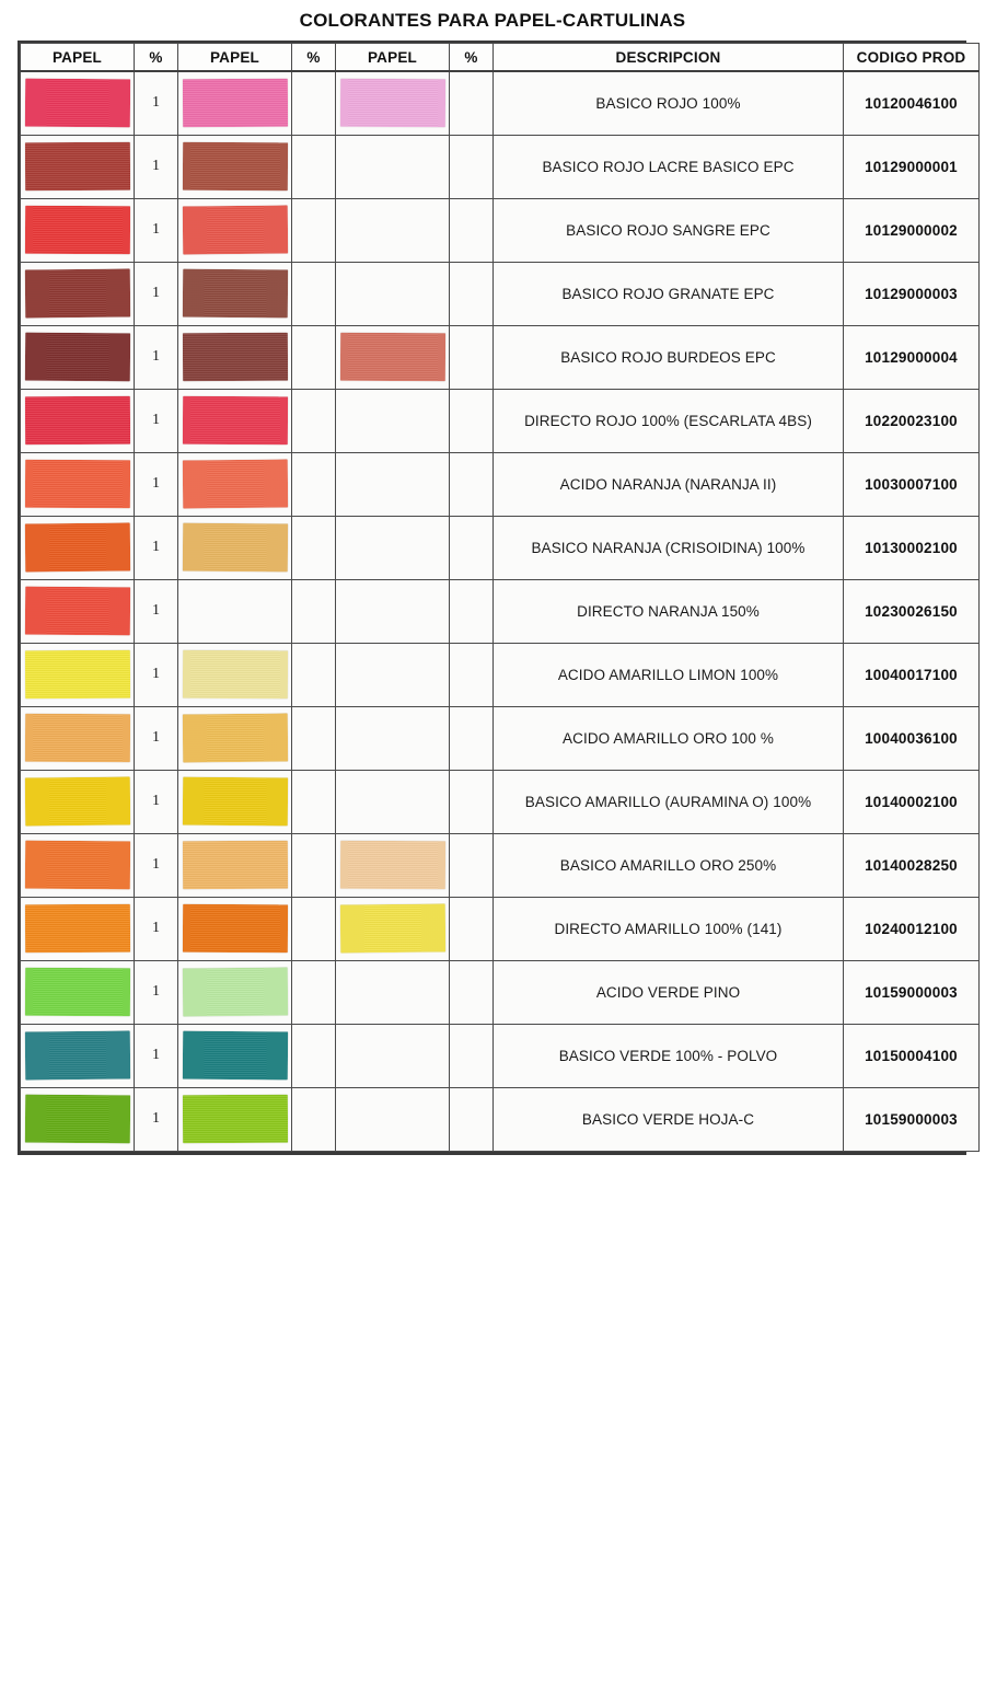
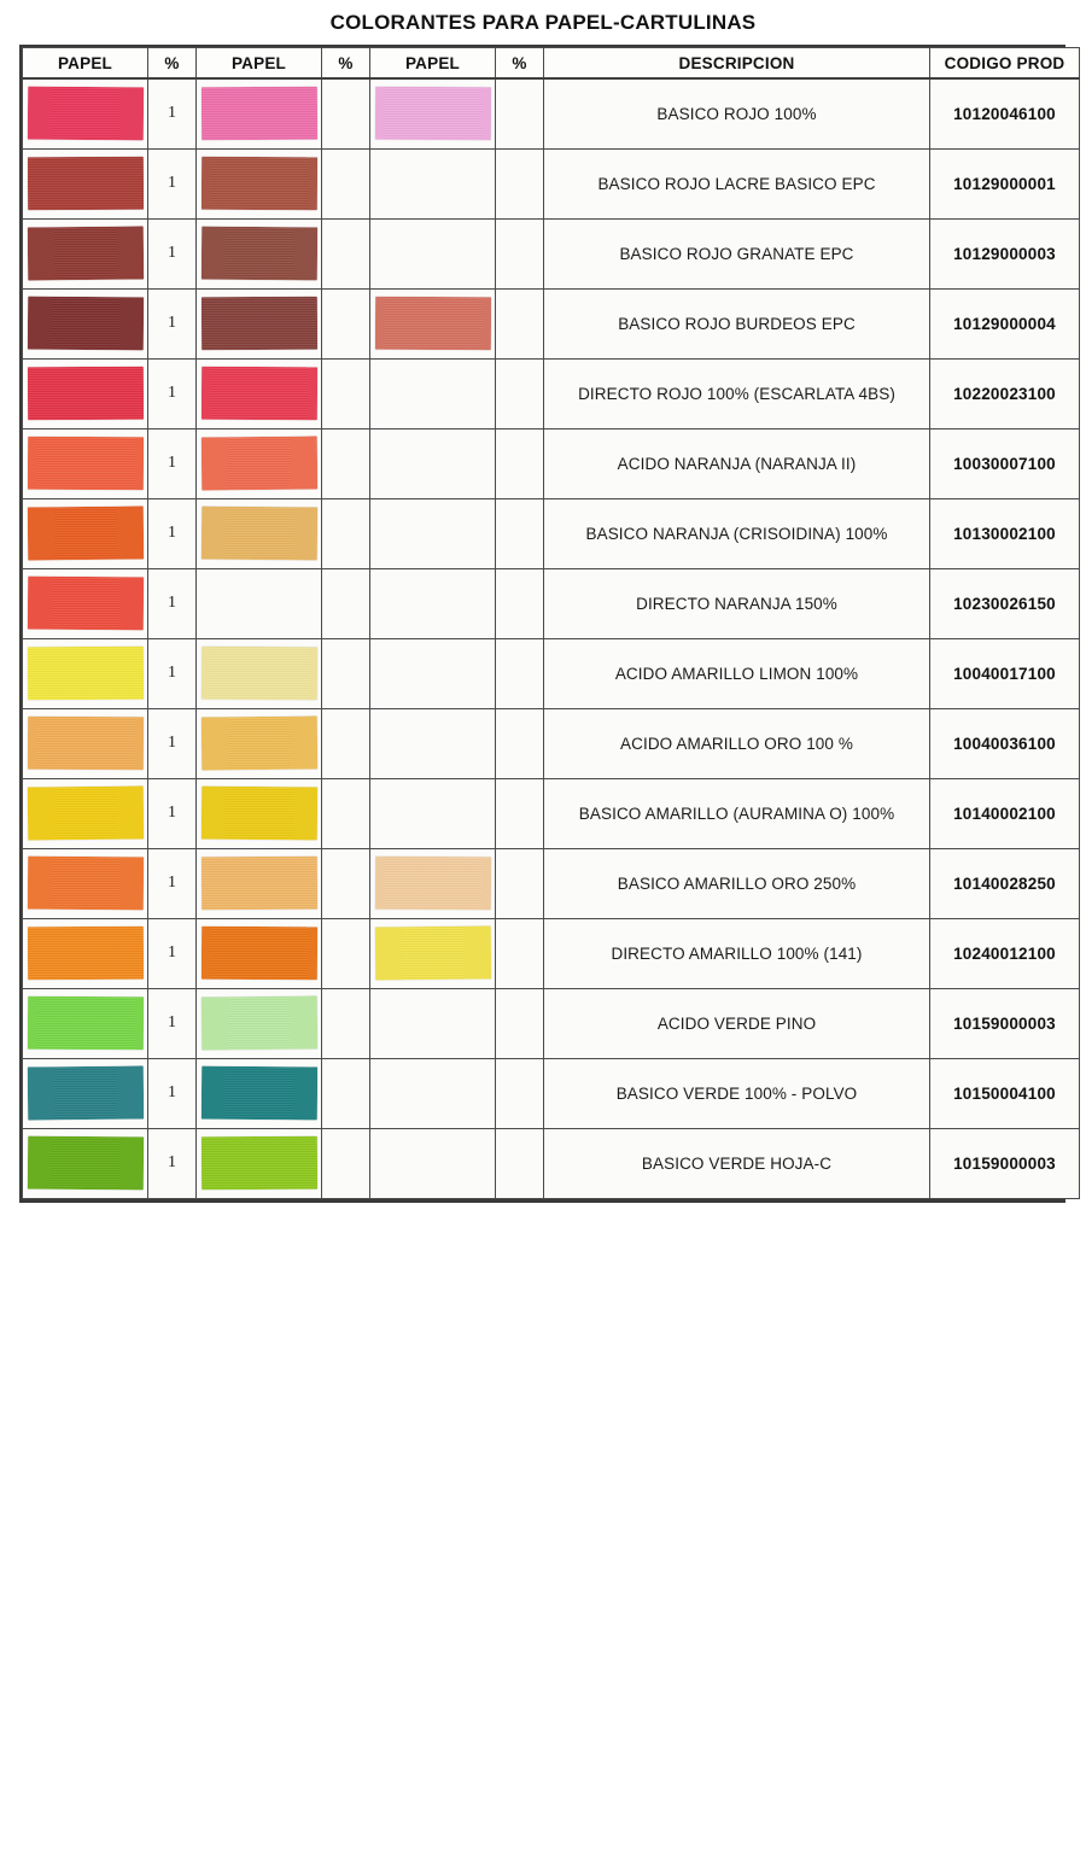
  COLORANTES PARA PAPEL-CARTULINAS
  PAPEL	%	PAPEL	%	PAPEL	%	DESCRIPCION	CODIGO PROD
  	1					BASICO ROJO 100%	10120046100
  	1					BASICO ROJO LACRE BASICO EPC	10129000001
- 	1					BASICO ROJO SANGRE EPC	10129000002
  	1					BASICO ROJO GRANATE EPC	10129000003
  	1					BASICO ROJO BURDEOS EPC	10129000004
  	1					DIRECTO ROJO 100% (ESCARLATA 4BS)	10220023100
  	1					ACIDO NARANJA (NARANJA II)	10030007100
  	1					BASICO NARANJA (CRISOIDINA) 100%	10130002100
  	1					DIRECTO NARANJA 150%	10230026150
  	1					ACIDO AMARILLO LIMON 100%	10040017100
  	1					ACIDO AMARILLO ORO 100 %	10040036100
  	1					BASICO AMARILLO (AURAMINA O) 100%	10140002100
  	1					BASICO AMARILLO ORO 250%	10140028250
  	1					DIRECTO AMARILLO 100% (141)	10240012100
  	1					ACIDO VERDE PINO	10159000003
  	1					BASICO VERDE 100% - POLVO	10150004100
  	1					BASICO VERDE HOJA-C	10159000003
